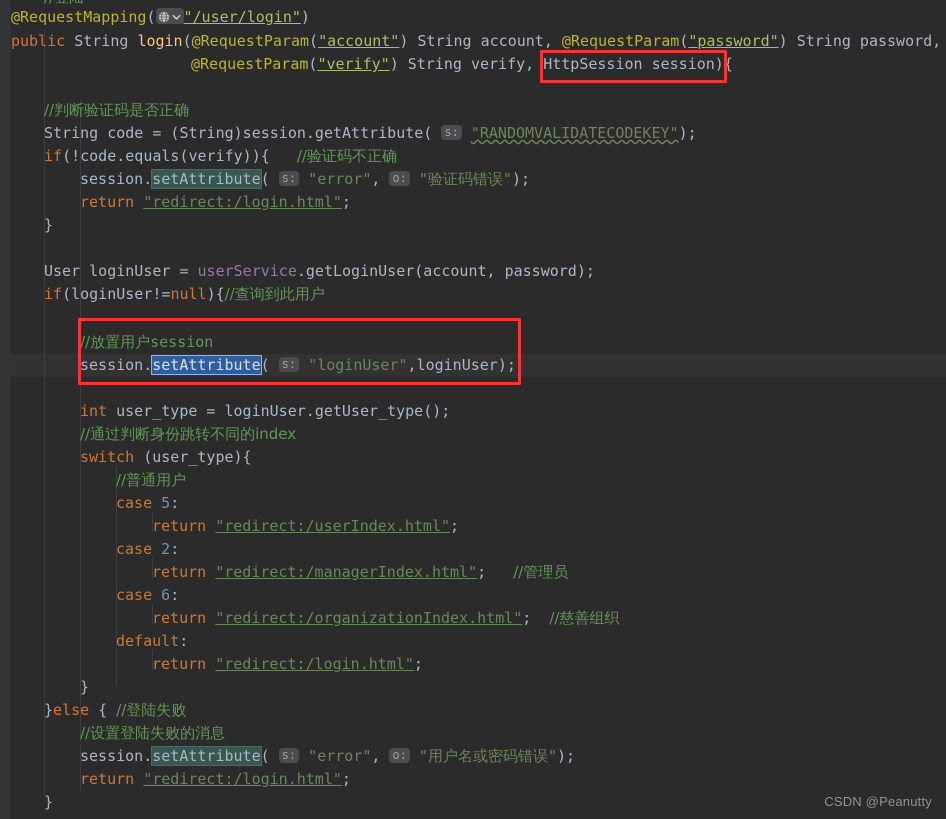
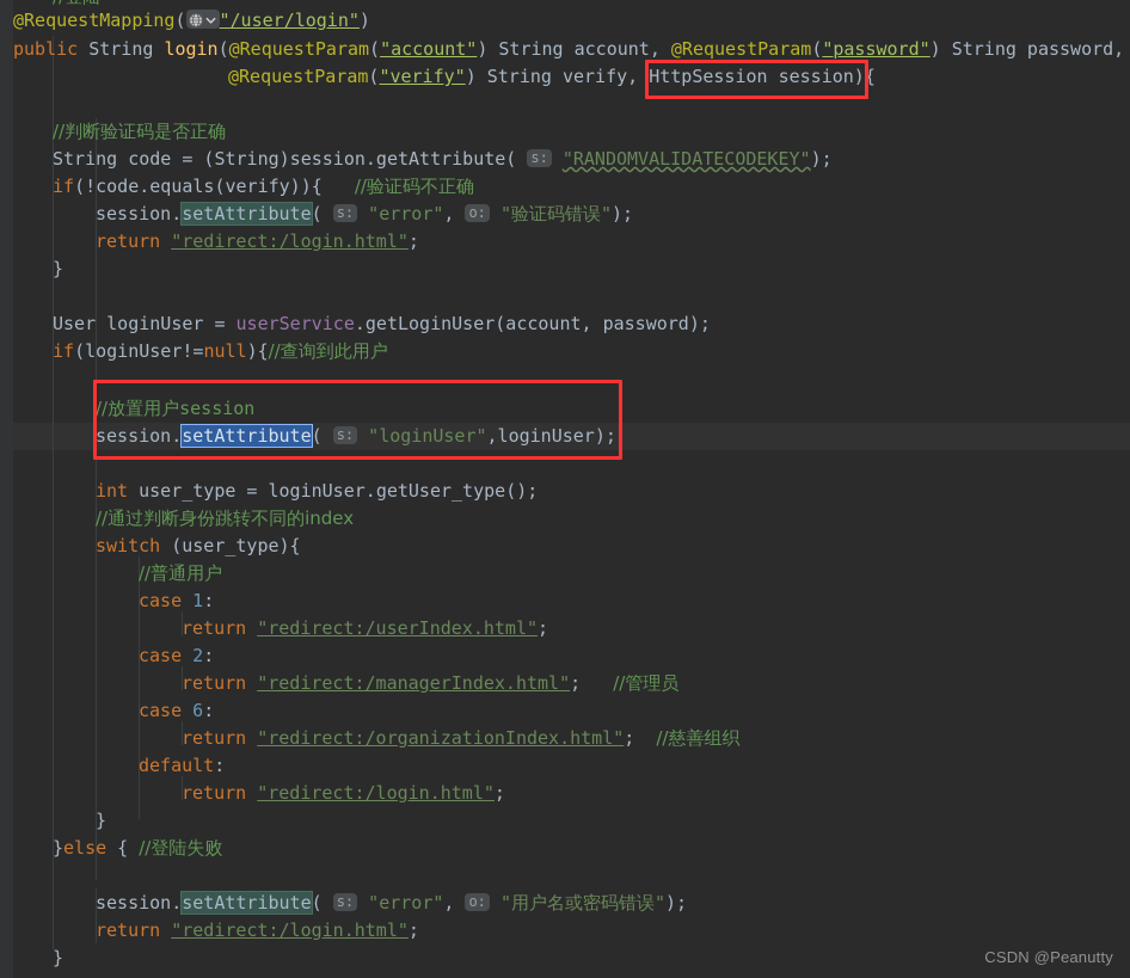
  @RequestMapping( "/user/login")
  public String login(@RequestParam("account") String account, @RequestParam("password") String password,
  @RequestParam("verify") String verify, HttpSession session){
  //判断验证码是否正确
  String code = (String)session.getAttribute( s: "RANDOMVALIDATECODEKEY");
  if(!code.equals(verify)){ //验证码不正确
  session.setAttribute( s: "error", o: "验证码错误");
  return "redirect:/login.html";
  }
  User loginUser = userService.getLoginUser(account, password);
  if(loginUser!=null){//查询到此用户
  //放置用户session
  session.setAttribute( s: "loginUser",loginUser);
  int user_type = loginUser.getUser_type();
  //通过判断身份跳转不同的index
  switch (user_type){
  //普通用户
- case 5:
+ case 1:
  return "redirect:/userIndex.html";
  case 2:
  return "redirect:/managerIndex.html"; //管理员
  case 6:
  return "redirect:/organizationIndex.html"; //慈善组织
  default:
  return "redirect:/login.html";
  }
  }else { //登陆失败
- //设置登陆失败的消息
  session.setAttribute( s: "error", o: "用户名或密码错误");
  return "redirect:/login.html";
  }
  CSDN @Peanutty
